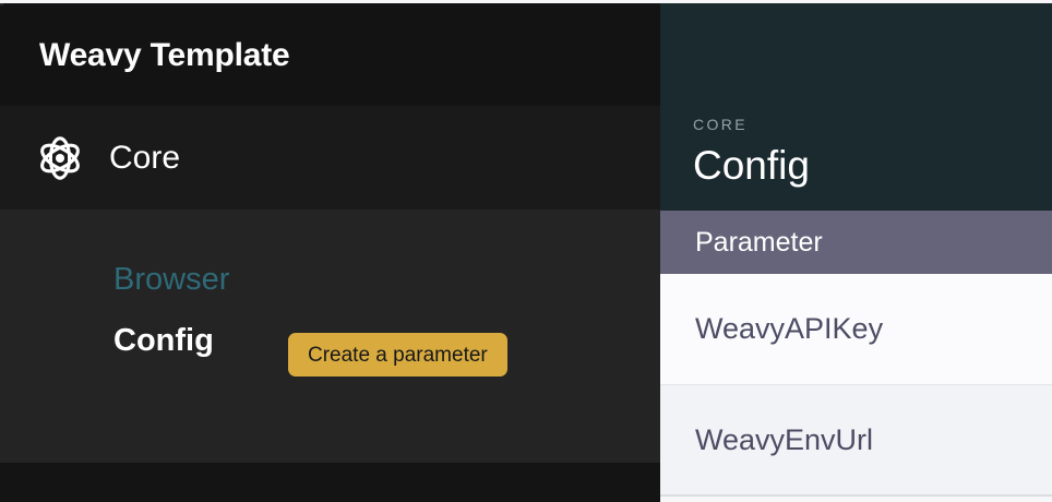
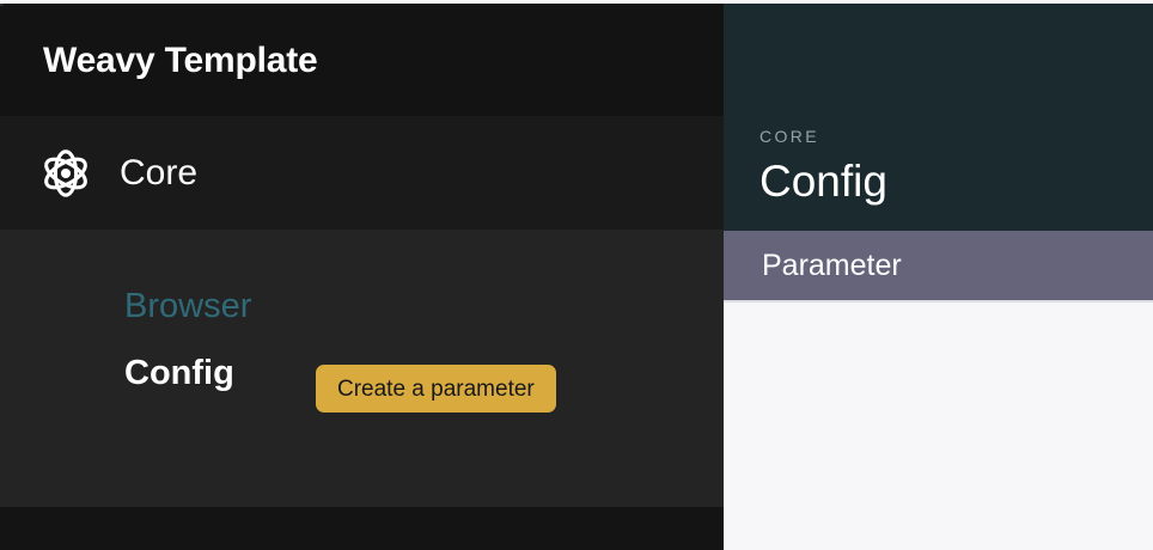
  Weavy Template
  Core
  Browser
  Config
  Create a parameter
  CORE
  Config
  Parameter
- WeavyAPIKey
- WeavyEnvUrl
